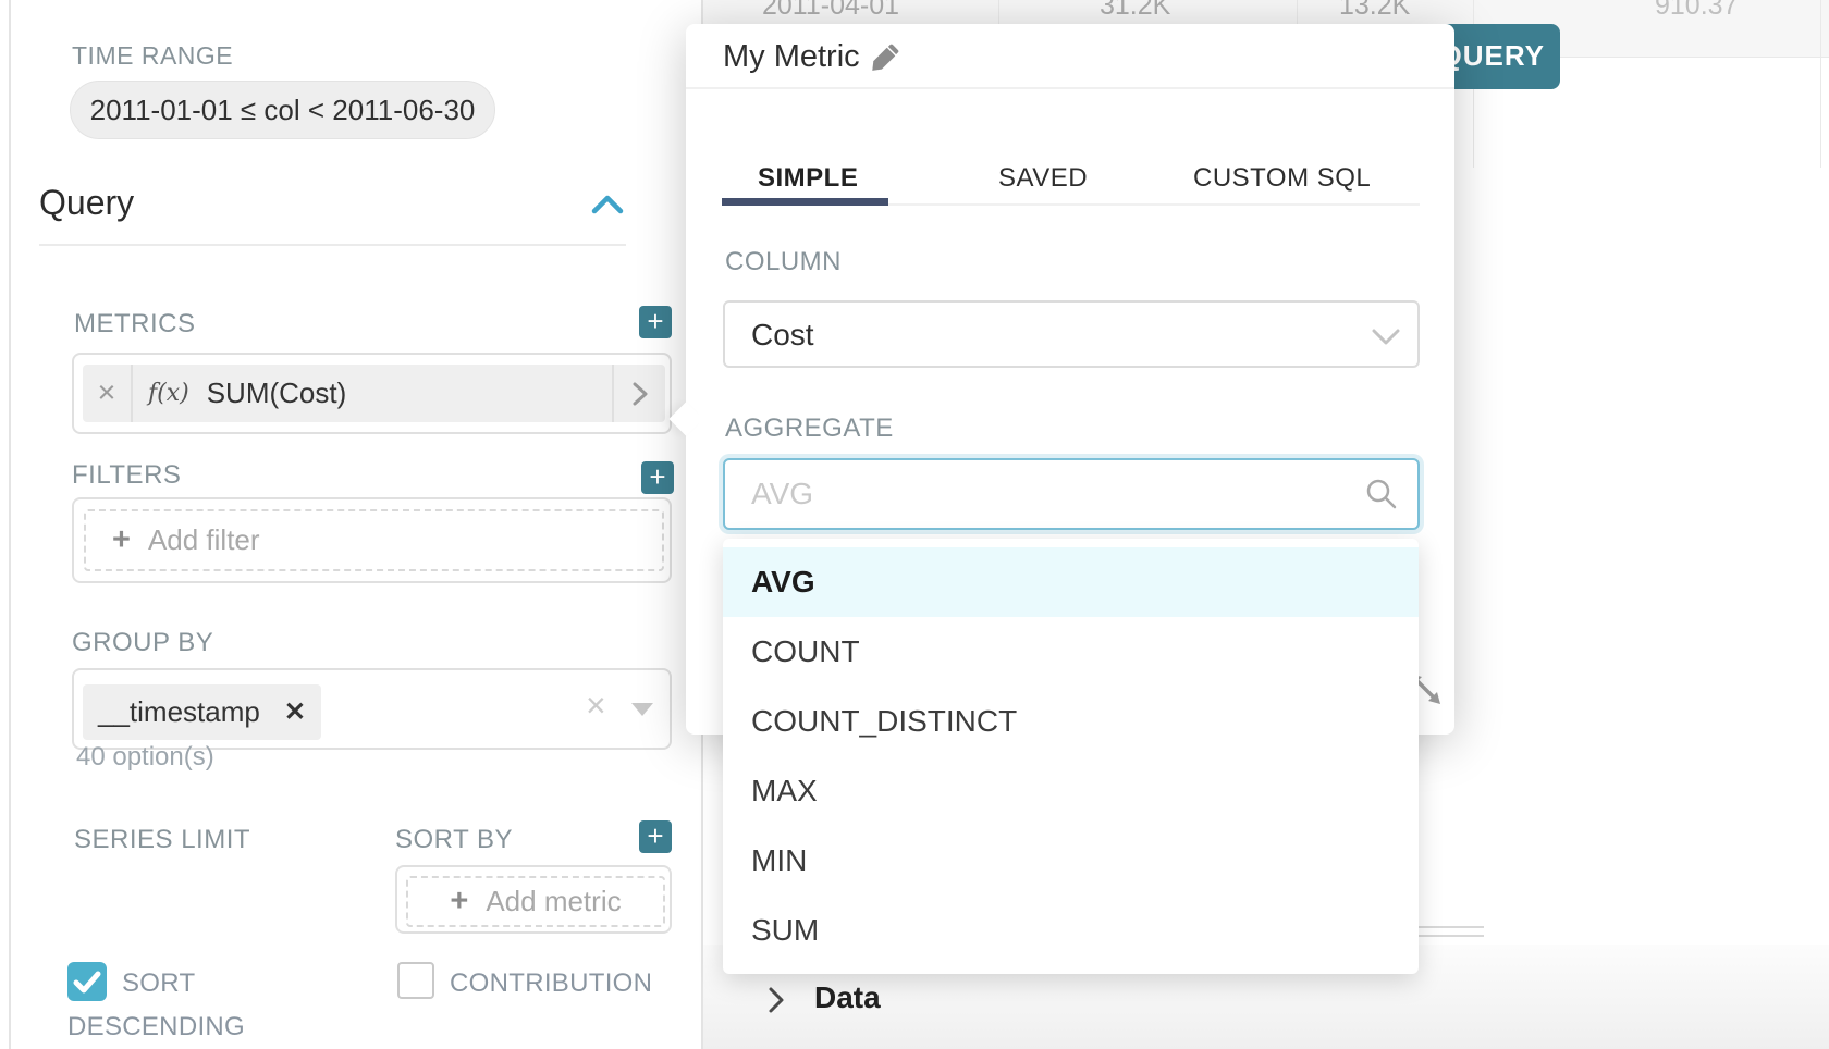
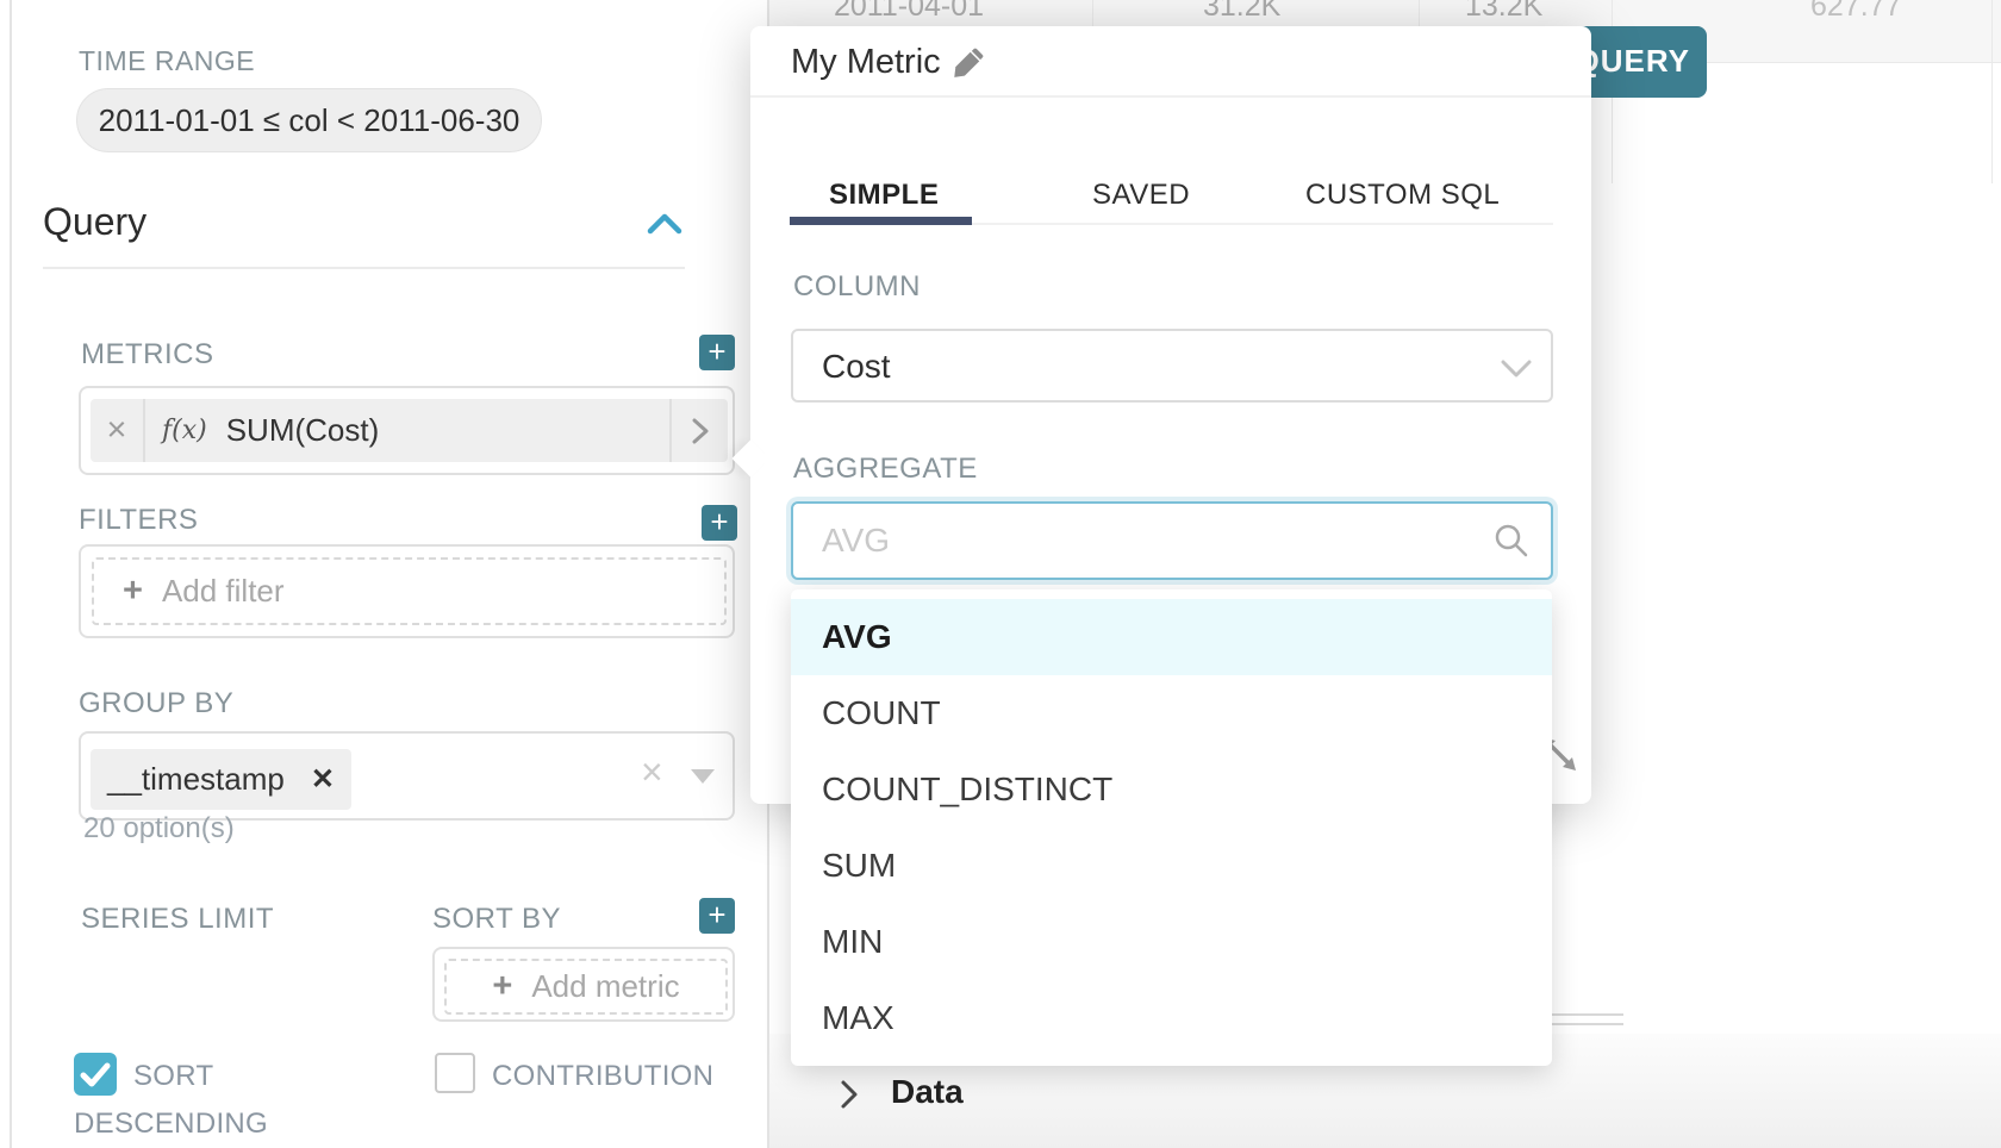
  2011-04-01
  31.2K
  13.2K
- 910.37
+ 627.77
  Data
  TIME RANGE
  2011-01-01 ≤ col < 2011-06-30
  Query
  METRICS
  +
  ×
  f(x)
  SUM(Cost)
  FILTERS
  +
  +
  Add filter
  GROUP BY
  __timestamp
  ✕
  ×
- 40 option(s)
+ 20 option(s)
  SERIES LIMIT
  SORT BY
  +
  +
  Add metric
  SORT DESCENDING
  CONTRIBUTION
  My Metric
  SIMPLE
  SAVED
  CUSTOM SQL
  COLUMN
  Cost
  AGGREGATE
  AVG
  AVG
  COUNT
  COUNT_DISTINCT
- MAX
+ SUM
  MIN
- SUM
+ MAX
